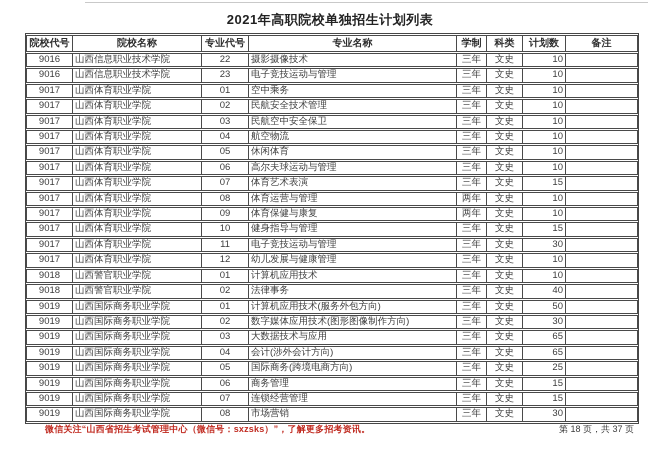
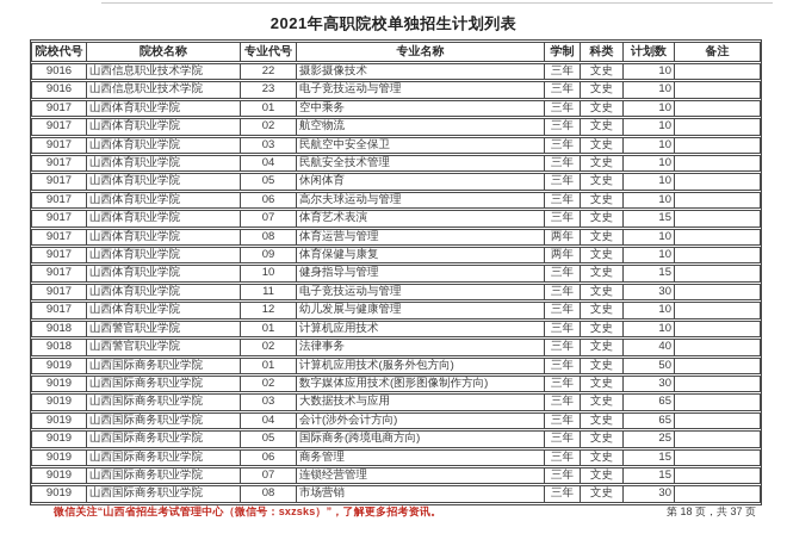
  2021年高职院校单独招生计划列表
  院校代号	院校名称	专业代号	专业名称	学制	科类	计划数	备注
  9016	山西信息职业技术学院	22	摄影摄像技术	三年	文史	10
  9016	山西信息职业技术学院	23	电子竞技运动与管理	三年	文史	10
  9017	山西体育职业学院	01	空中乘务	三年	文史	10
- 9017	山西体育职业学院	02	民航安全技术管理	三年	文史	10
+ 9017	山西体育职业学院	02	航空物流	三年	文史	10
  9017	山西体育职业学院	03	民航空中安全保卫	三年	文史	10
- 9017	山西体育职业学院	04	航空物流	三年	文史	10
+ 9017	山西体育职业学院	04	民航安全技术管理	三年	文史	10
  9017	山西体育职业学院	05	休闲体育	三年	文史	10
  9017	山西体育职业学院	06	高尔夫球运动与管理	三年	文史	10
  9017	山西体育职业学院	07	体育艺术表演	三年	文史	15
  9017	山西体育职业学院	08	体育运营与管理	两年	文史	10
  9017	山西体育职业学院	09	体育保健与康复	两年	文史	10
  9017	山西体育职业学院	10	健身指导与管理	三年	文史	15
  9017	山西体育职业学院	11	电子竞技运动与管理	三年	文史	30
  9017	山西体育职业学院	12	幼儿发展与健康管理	三年	文史	10
  9018	山西警官职业学院	01	计算机应用技术	三年	文史	10
  9018	山西警官职业学院	02	法律事务	三年	文史	40
  9019	山西国际商务职业学院	01	计算机应用技术(服务外包方向)	三年	文史	50
  9019	山西国际商务职业学院	02	数字媒体应用技术(图形图像制作方向)	三年	文史	30
  9019	山西国际商务职业学院	03	大数据技术与应用	三年	文史	65
  9019	山西国际商务职业学院	04	会计(涉外会计方向)	三年	文史	65
  9019	山西国际商务职业学院	05	国际商务(跨境电商方向)	三年	文史	25
  9019	山西国际商务职业学院	06	商务管理	三年	文史	15
  9019	山西国际商务职业学院	07	连锁经营管理	三年	文史	15
  9019	山西国际商务职业学院	08	市场营销	三年	文史	30
  微信关注“山西省招生考试管理中心（微信号：sxzsks）”，了解更多招考资讯。
  第 18 页，共 37 页
